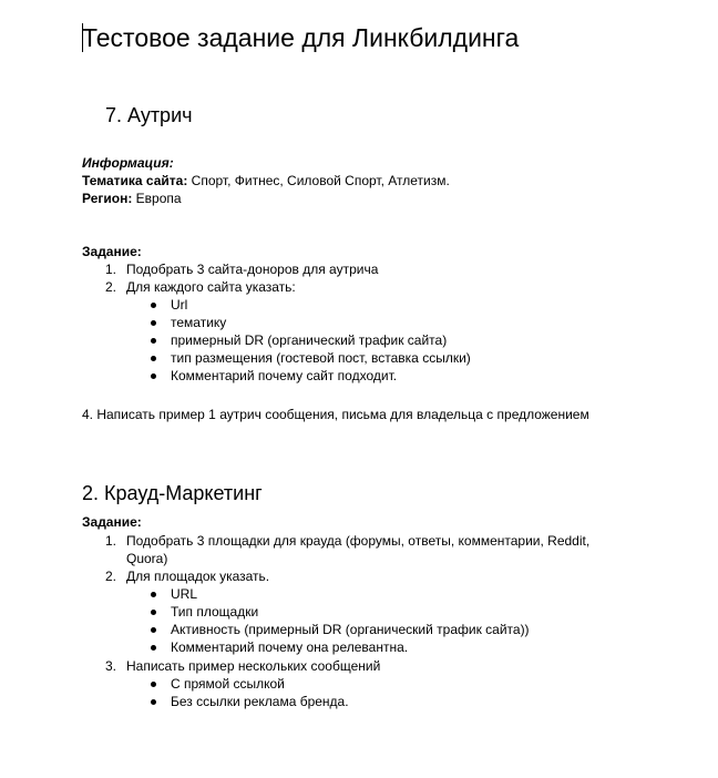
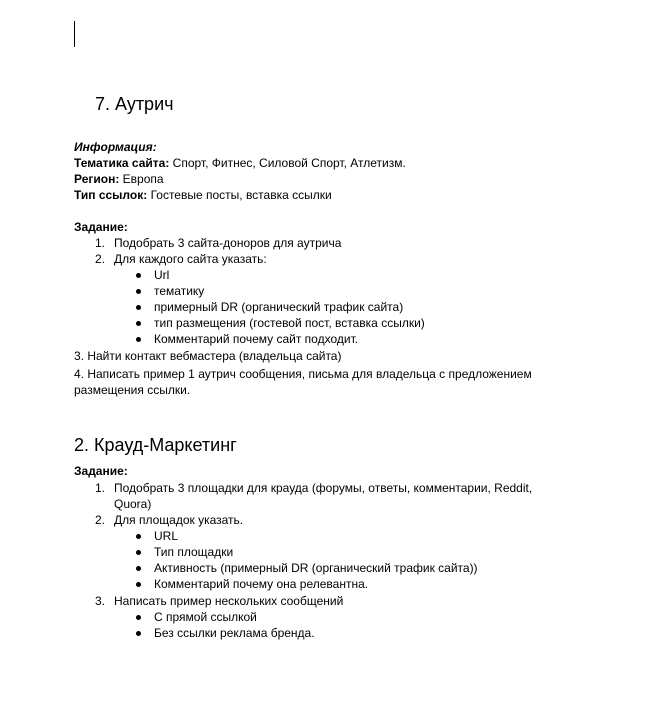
- Тестовое задание для Линкбилдинга
  7. Аутрич
  Информация:
  Тематика сайта: Спорт, Фитнес, Силовой Спорт, Атлетизм.
  Регион: Европа
+ Тип ссылок: Гостевые посты, вставка ссылки
  Задание:
  1.
  Подобрать 3 сайта-доноров для аутрича
  2.
  Для каждого сайта указать:
  Url
  тематику
  примерный DR (органический трафик сайта)
  тип размещения (гостевой пост, вставка ссылки)
  Комментарий почему сайт подходит.
+ 3. Найти контакт вебмастера (владельца сайта)
  4. Написать пример 1 аутрич сообщения, письма для владельца с предложением
+ размещения ссылки.
  2. Крауд-Маркетинг
  Задание:
  1.
  Подобрать 3 площадки для крауда (форумы, ответы, комментарии, Reddit,
  Quora)
  2.
  Для площадок указать.
  URL
  Тип площадки
  Активность (примерный DR (органический трафик сайта))
  Комментарий почему она релевантна.
  3.
  Написать пример нескольких сообщений
  С прямой ссылкой
  Без ссылки реклама бренда.
